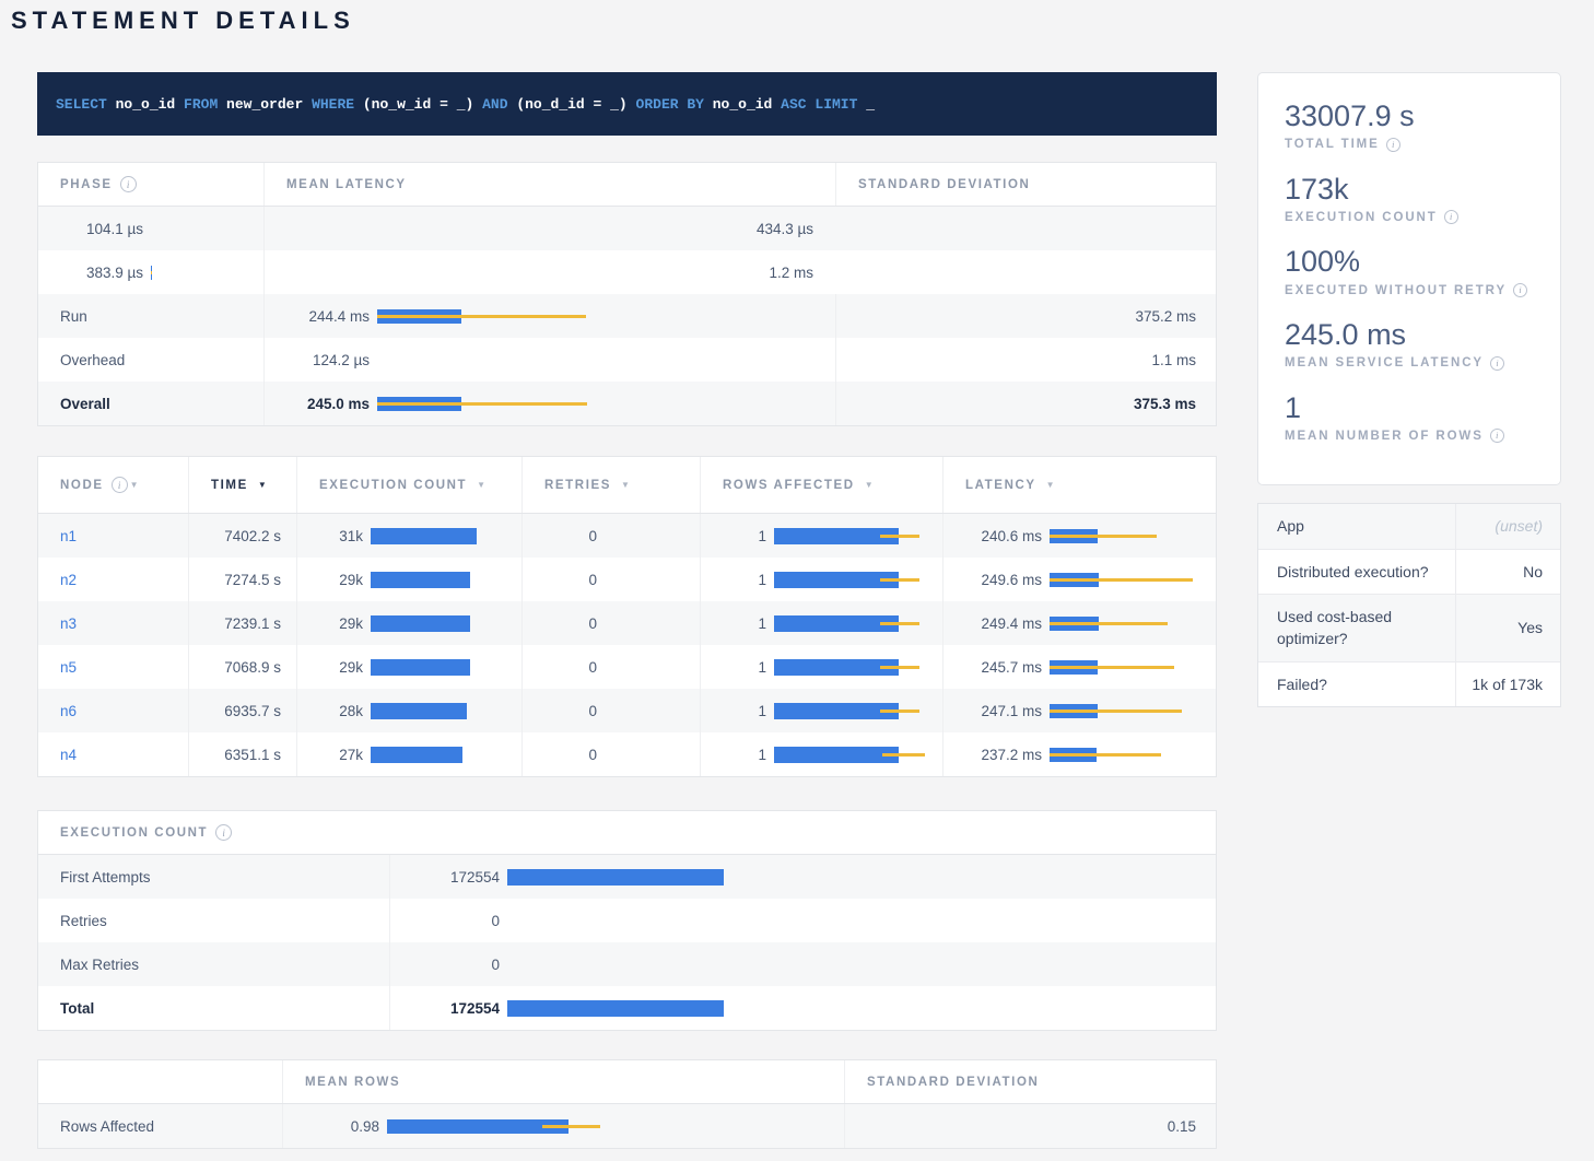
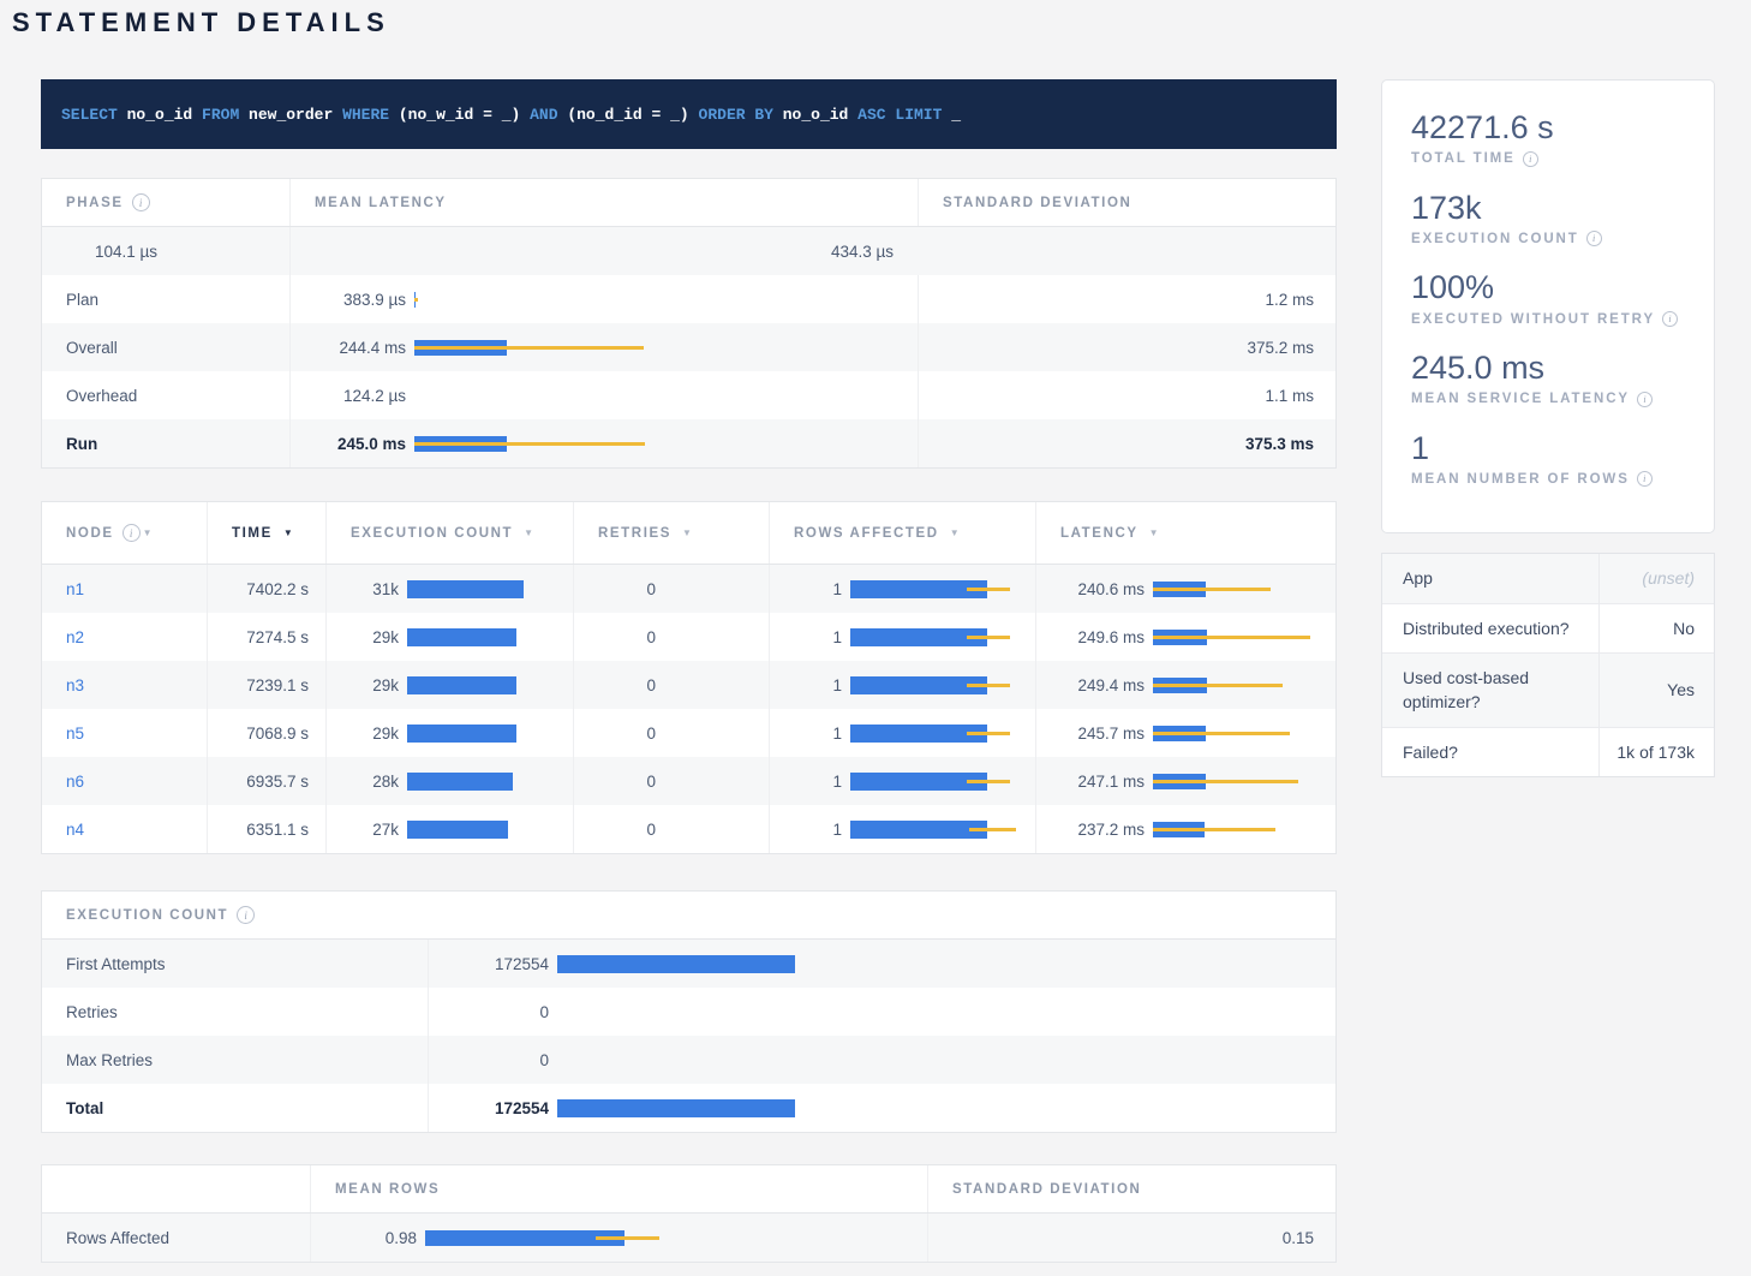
  STATEMENT DETAILS
  SELECT
  no_o_id
  FROM
  new_order
  WHERE
  (no_w_id = _)
  AND
  (no_d_id = _)
  ORDER BY
  no_o_id
  ASC
  LIMIT
  _
  PHASE
  i
  MEAN LATENCY
  STANDARD DEVIATION
  104.1 µs
  434.3 µs
+ Plan
  383.9 µs
  1.2 ms
- Run
+ Overall
  244.4 ms
  375.2 ms
  Overhead
  124.2 µs
  1.1 ms
- Overall
+ Run
  245.0 ms
  375.3 ms
  NODE
  i
  ▼
  TIME
  ▼
  EXECUTION COUNT
  ▼
  RETRIES
  ▼
  ROWS AFFECTED
  ▼
  LATENCY
  ▼
  n1
  7402.2 s
  31k
  0
  1
  240.6 ms
  n2
  7274.5 s
  29k
  0
  1
  249.6 ms
  n3
  7239.1 s
  29k
  0
  1
  249.4 ms
  n5
  7068.9 s
  29k
  0
  1
  245.7 ms
  n6
  6935.7 s
  28k
  0
  1
  247.1 ms
  n4
  6351.1 s
  27k
  0
  1
  237.2 ms
  EXECUTION COUNT
  i
  First Attempts
  172554
  Retries
  0
  Max Retries
  0
  Total
  172554
  MEAN ROWS
  STANDARD DEVIATION
  Rows Affected
  0.98
  0.15
- 33007.9 s
+ 42271.6 s
  TOTAL TIME
  i
  173k
  EXECUTION COUNT
  i
  100%
  EXECUTED WITHOUT RETRY
  i
  245.0 ms
  MEAN SERVICE LATENCY
  i
  1
  MEAN NUMBER OF ROWS
  i
  App
  (unset)
  Distributed execution?
  No
  Used cost-based optimizer?
  Yes
  Failed?
  1k of 173k
